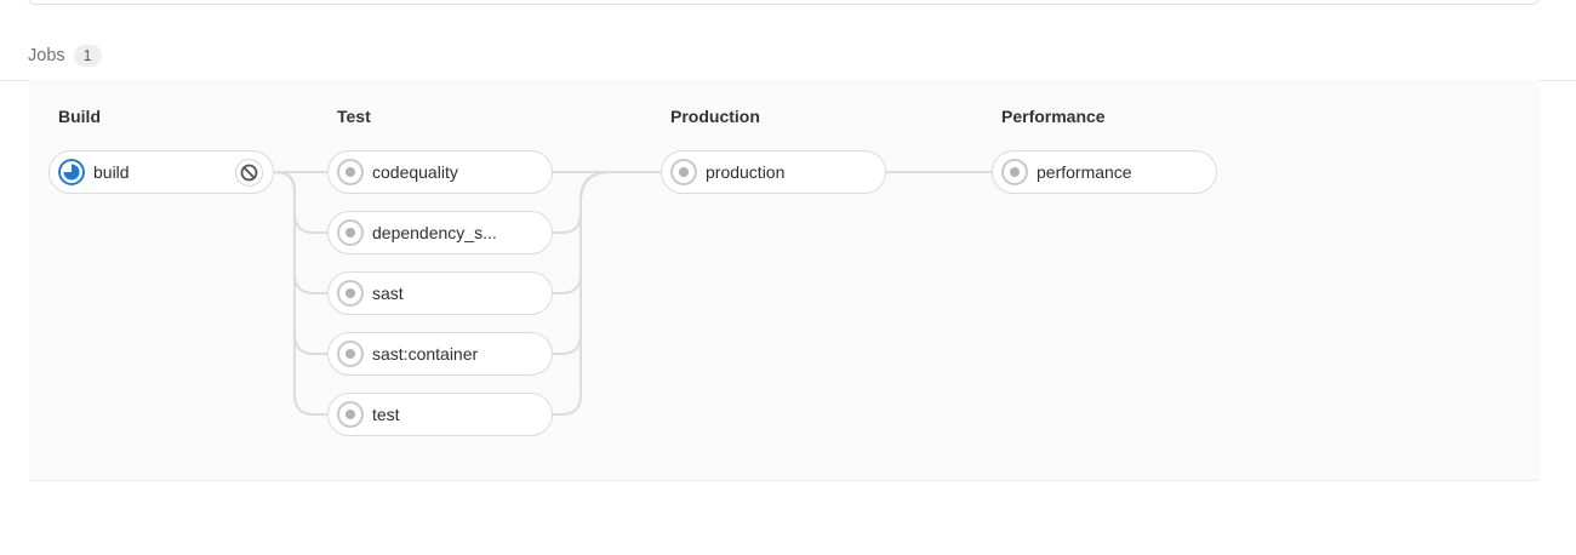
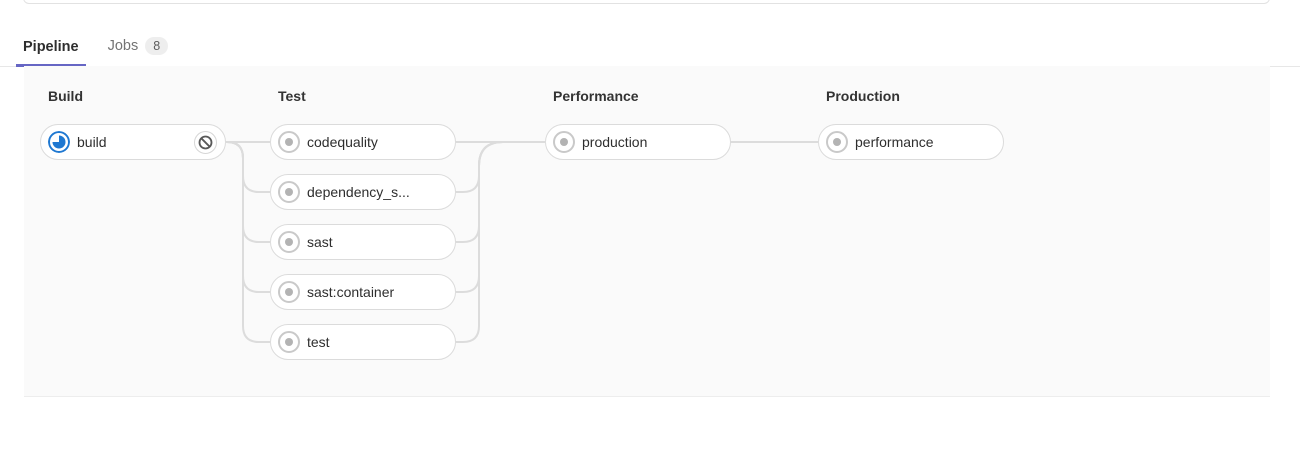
+ Pipeline
  Jobs
- 1
+ 8
  Build
  build
  Test
  codequality
  dependency_s...
  sast
  sast:container
  test
- Production
+ Performance
  production
- Performance
+ Production
  performance
